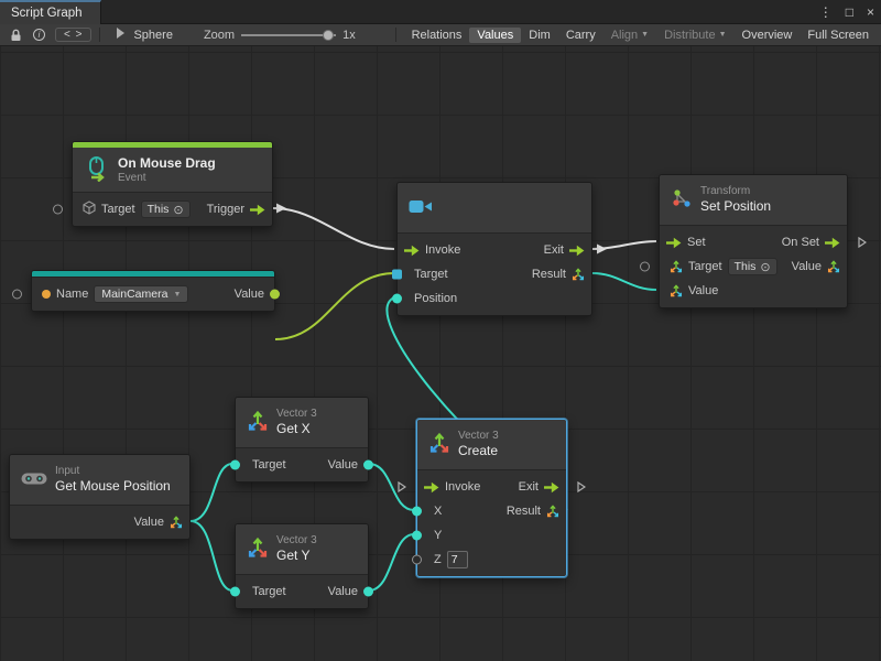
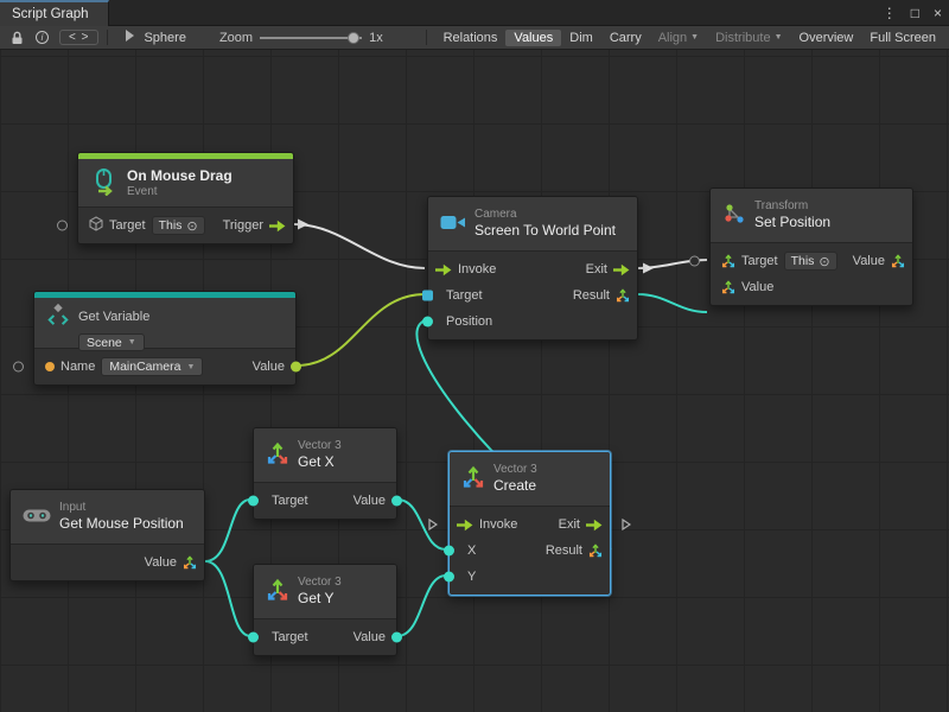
  Script Graph
  ⋮
  □
  ×
  i
  < >
  Sphere
  Zoom
  1x
  Relations
  Values
  Dim
  Carry
  Align
  Distribute
  Overview
  Full Screen
  On Mouse Drag
  Event
  Target
  This
  ⊙
  Trigger
+ Get Variable
+ Scene
  Name
  MainCamera
  Value
+ Camera
+ Screen To World Point
  Invoke
  Exit
  Target
  Result
  Position
  Transform
  Set Position
- Set
- On Set
  Target
  This
  ⊙
  Value
  Value
  Input
  Get Mouse Position
  Value
  Vector 3
  Get X
  Target
  Value
  Vector 3
  Get Y
  Target
  Value
  Vector 3
  Create
  Invoke
  Exit
  X
  Result
  Y
- Z
- 7
